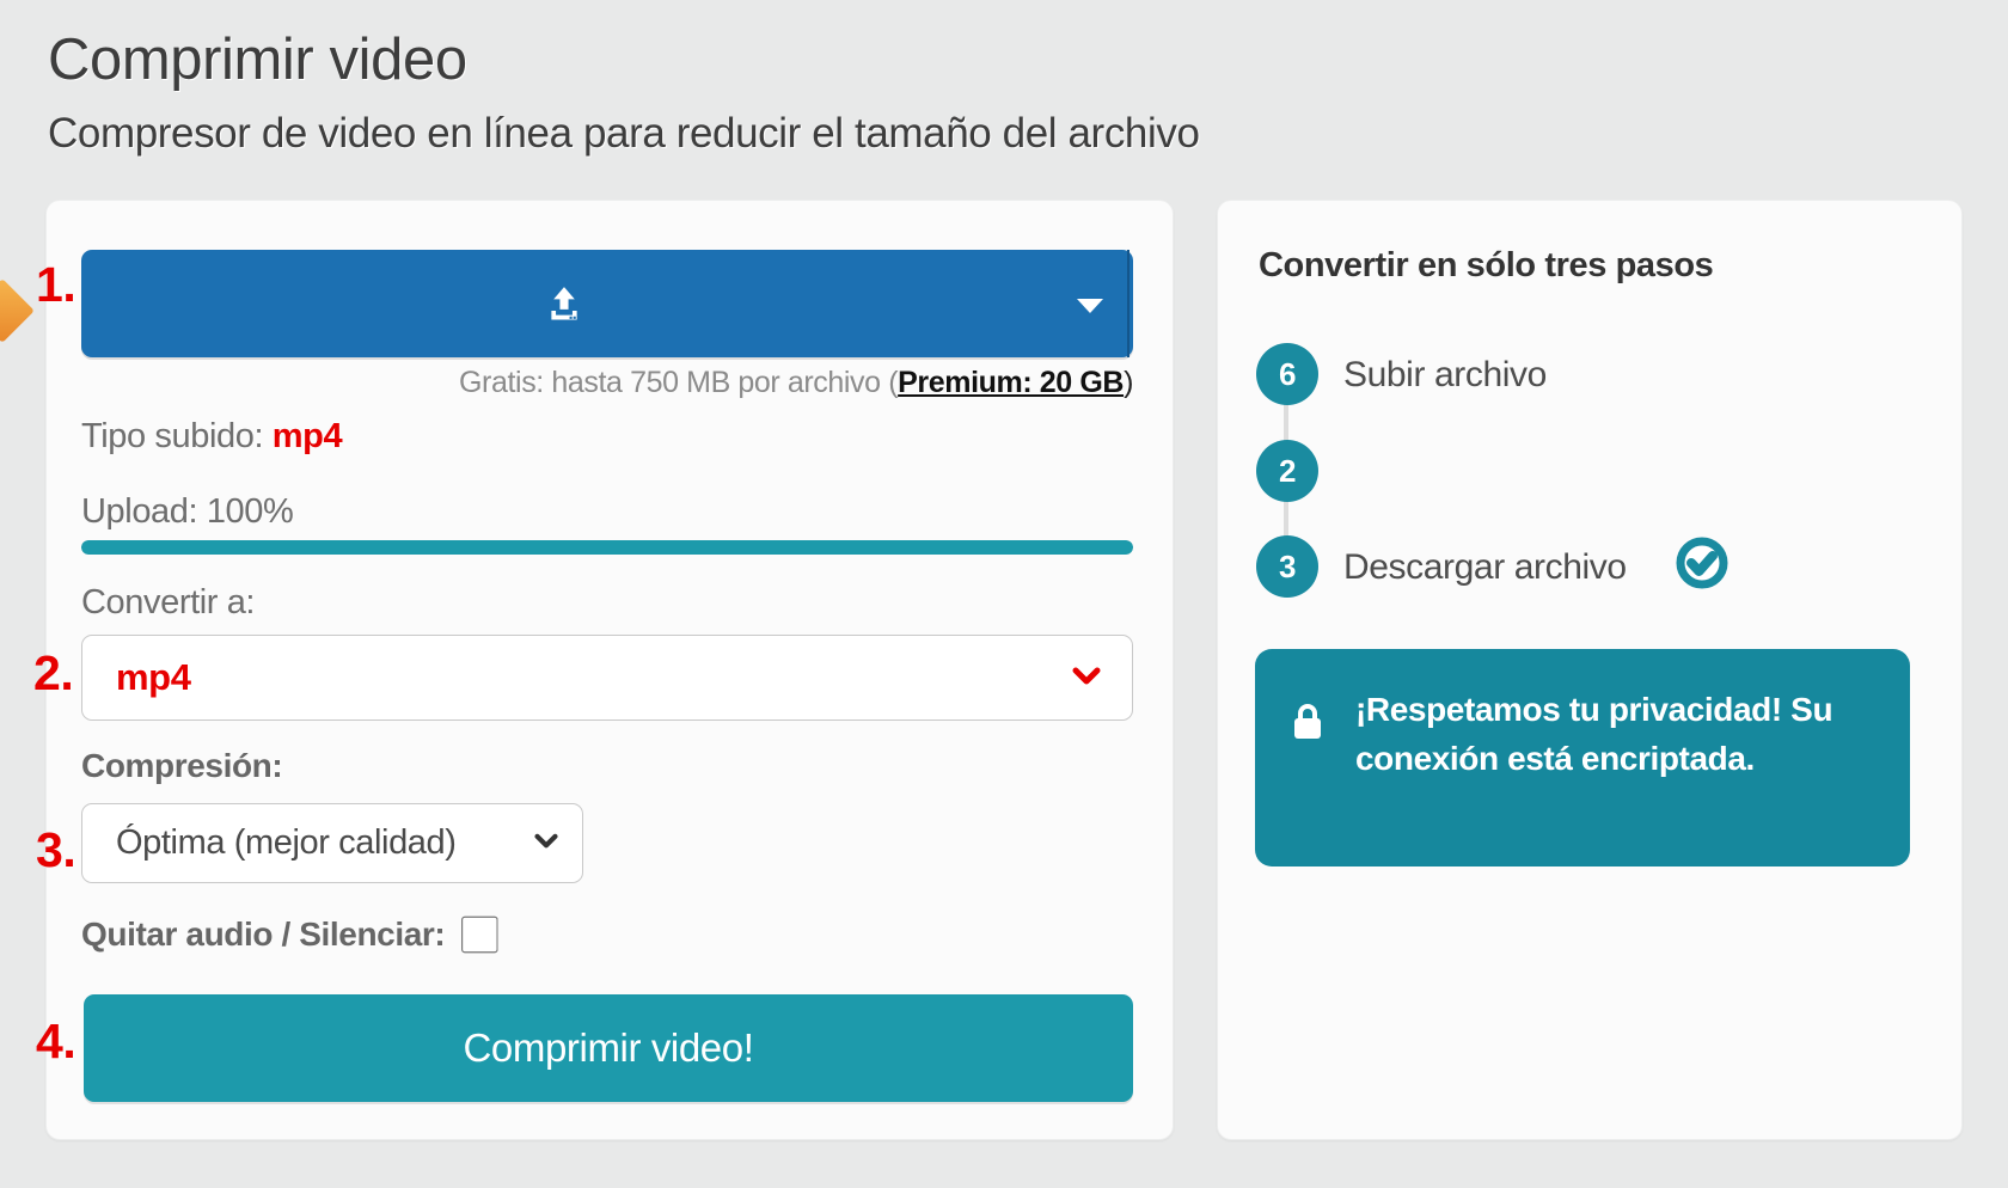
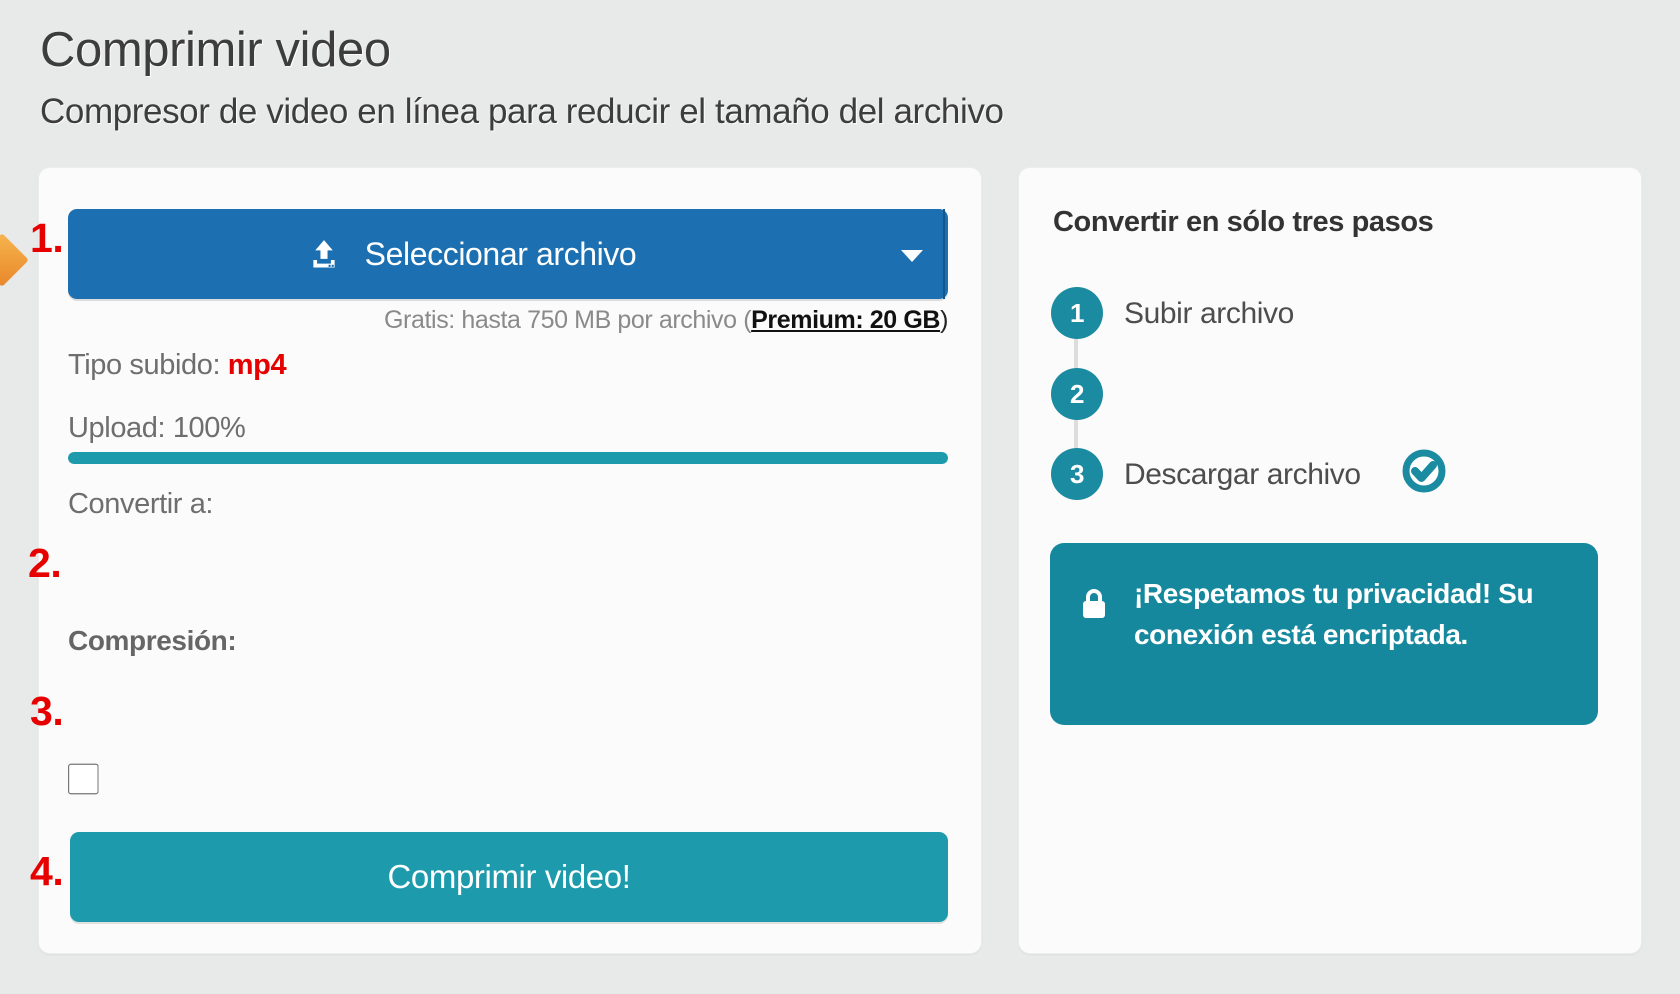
  Comprimir video
  Compresor de video en línea para reducir el tamaño del archivo
  1.
  2.
  3.
  4.
+ Seleccionar archivo
  Gratis: hasta 750 MB por archivo (Premium: 20 GB)
  Tipo subido: mp4
  Upload: 100%
  Convertir a:
- mp4
  Compresión:
- Óptima (mejor calidad)
- Quitar audio / Silenciar:
  Comprimir video!
  Convertir en sólo tres pasos
- 6
+ 1
  Subir archivo
  2
  3
  Descargar archivo
  ¡Respetamos tu privacidad! Su conexión está encriptada.
